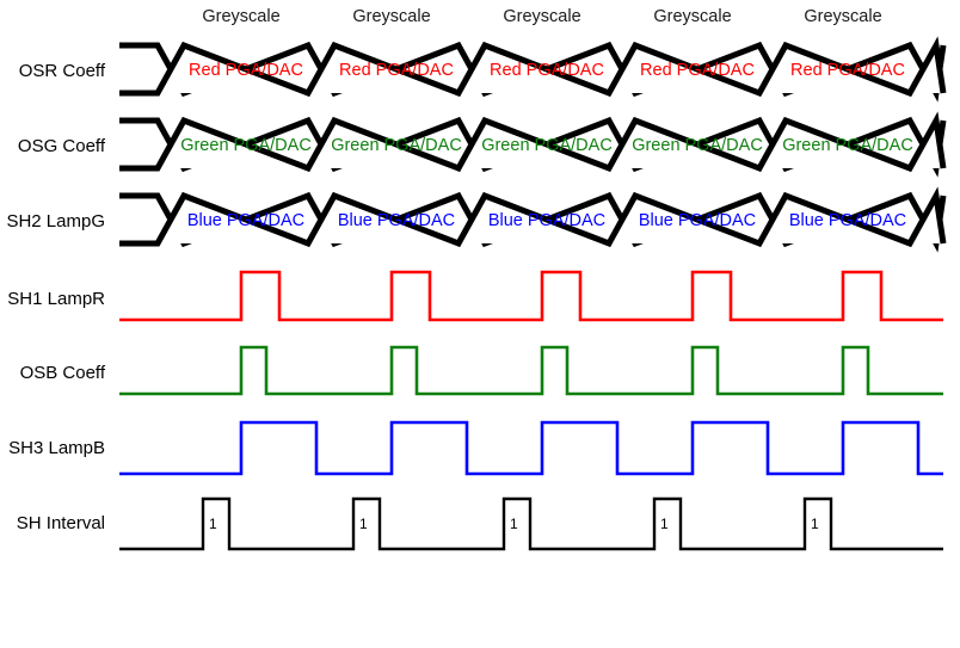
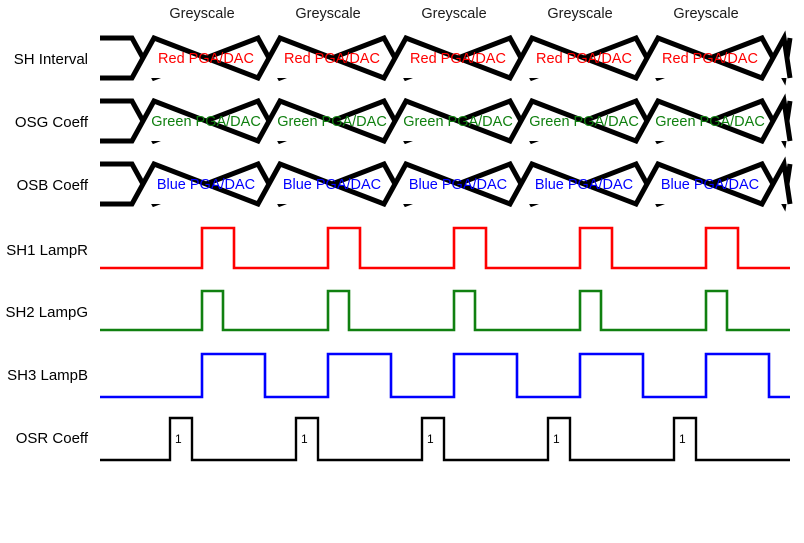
  Greyscale
  Greyscale
  Greyscale
  Greyscale
  Greyscale
- OSR Coeff
+ SH Interval
  OSG Coeff
- SH2 LampG
+ OSB Coeff
  SH1 LampR
- OSB Coeff
+ SH2 LampG
  SH3 LampB
- SH Interval
+ OSR Coeff
  Red PGA/DAC
  Red PGA/DAC
  Red PGA/DAC
  Red PGA/DAC
  Red PGA/DAC
  Green PGA/DAC
  Green PGA/DAC
  Green PGA/DAC
  Green PGA/DAC
  Green PGA/DAC
  Blue PGA/DAC
  Blue PGA/DAC
  Blue PGA/DAC
  Blue PGA/DAC
  Blue PGA/DAC
  1
  1
  1
  1
  1
